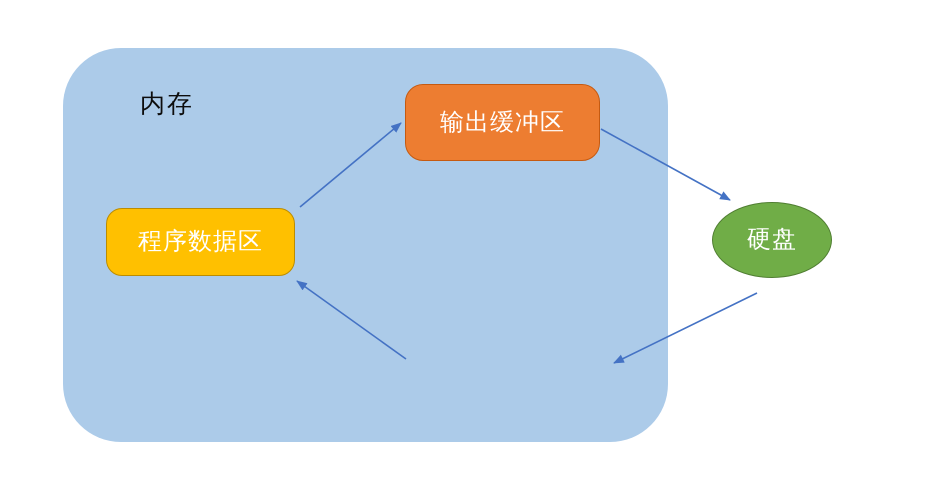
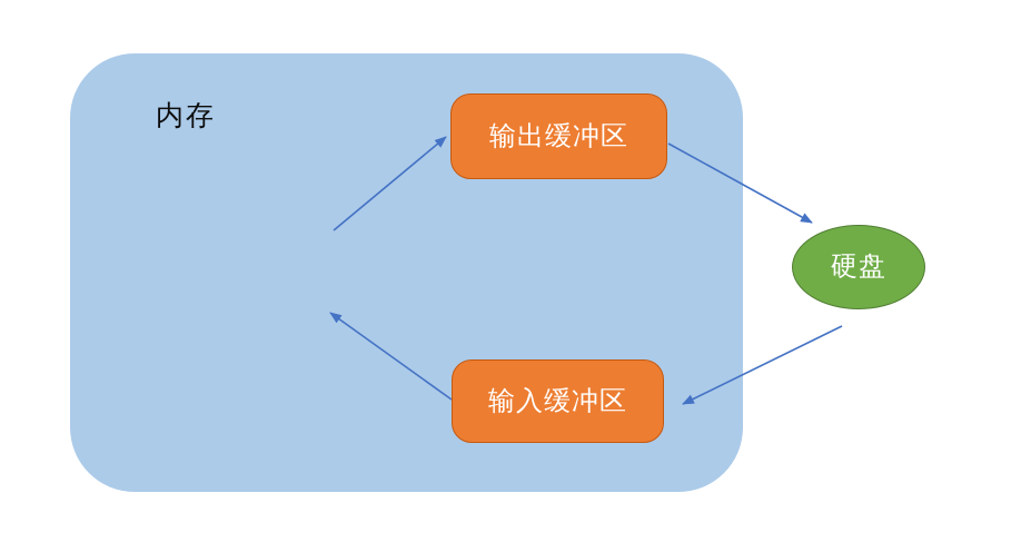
  内存
- 程序数据区
  输出缓冲区
+ 输入缓冲区
  硬盘
